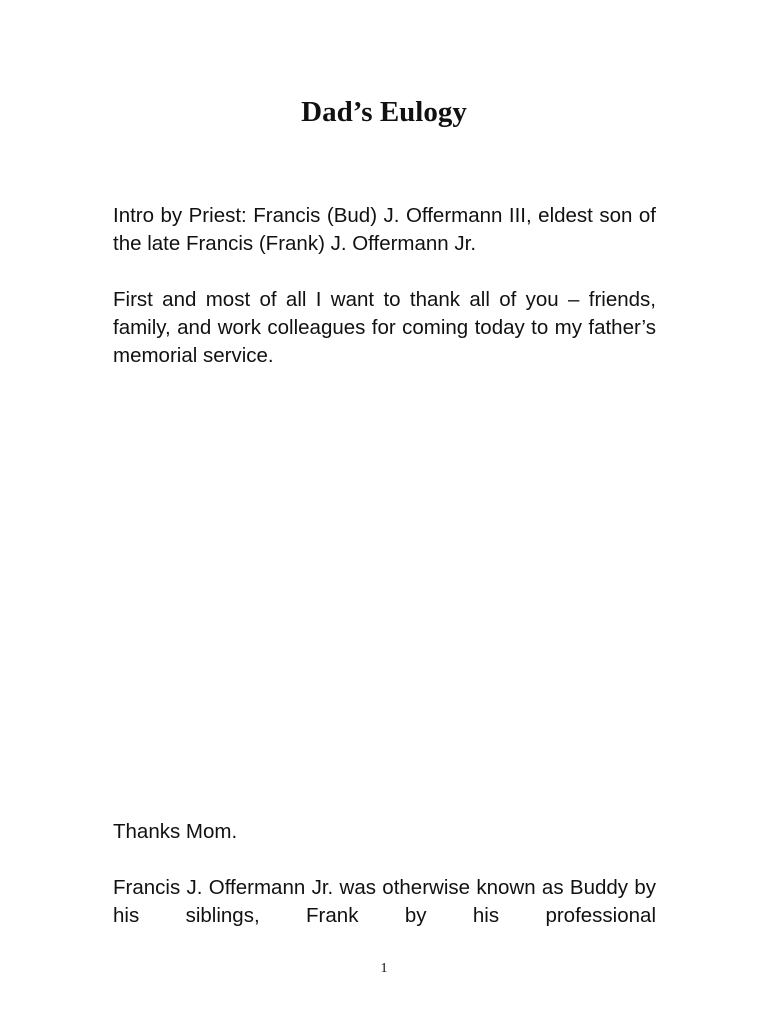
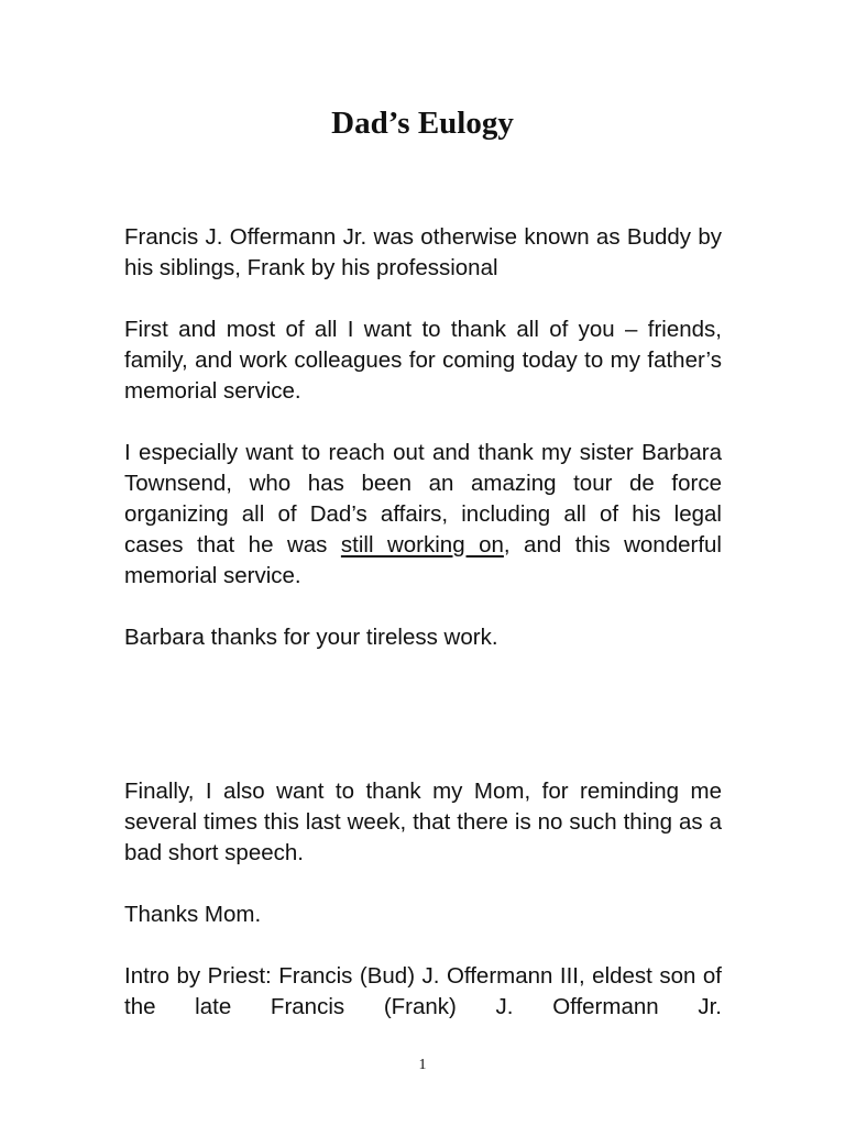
  Dad’s Eulogy
- Intro by Priest: Francis (Bud) J. Offermann III, eldest son of the late Francis (Frank) J. Offermann Jr.
+ Francis J. Offermann Jr. was otherwise known as Buddy by his siblings, Frank by his professional
  First and most of all I want to thank all of you – friends, family, and work colleagues for coming today to my father’s memorial service.
+ I especially want to reach out and thank my sister Barbara Townsend, who has been an amazing tour de force organizing all of Dad’s affairs, including all of his legal cases that he was still working on, and this wonderful memorial service.
+ Barbara thanks for your tireless work.
+ Finally, I also want to thank my Mom, for reminding me several times this last week, that there is no such thing as a bad short speech.
  Thanks Mom.
- Francis J. Offermann Jr. was otherwise known as Buddy by his siblings, Frank by his professional
+ Intro by Priest: Francis (Bud) J. Offermann III, eldest son of the late Francis (Frank) J. Offermann Jr.
  1
